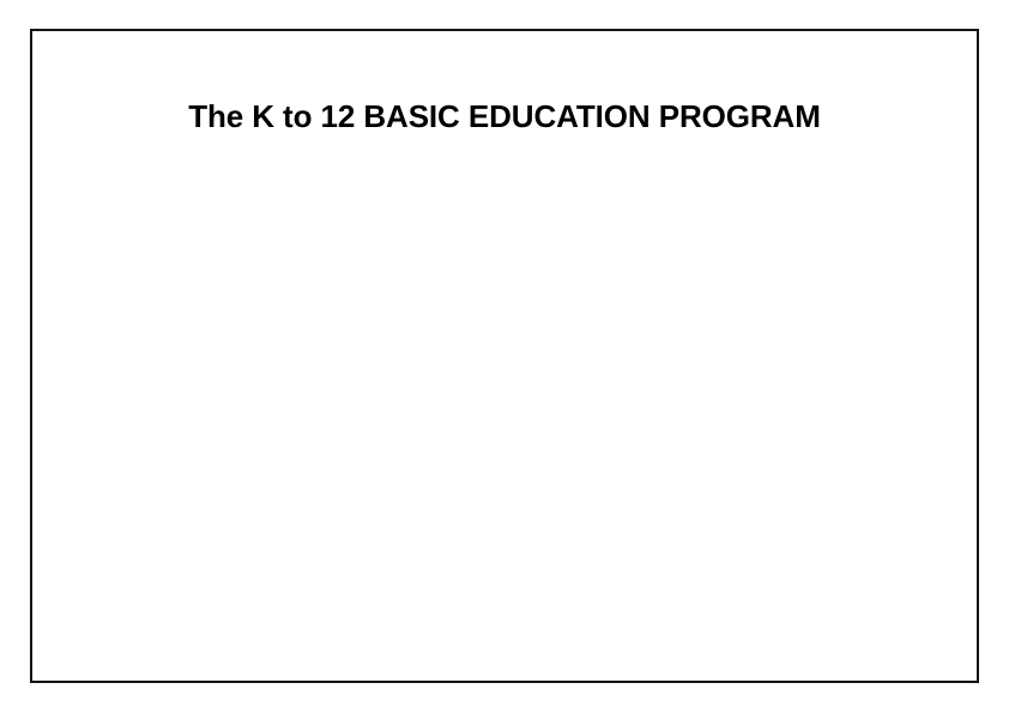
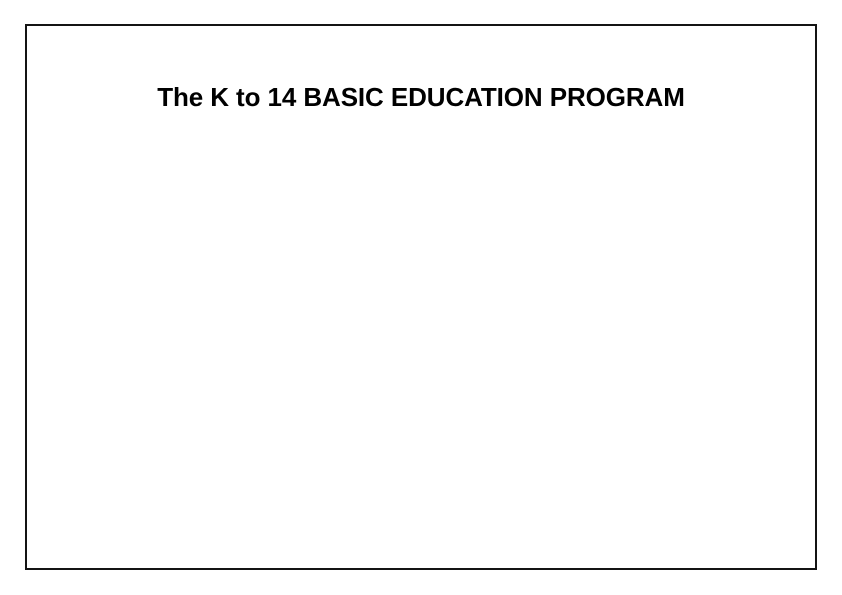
- The K to 12 BASIC EDUCATION PROGRAM
+ The K to 14 BASIC EDUCATION PROGRAM
